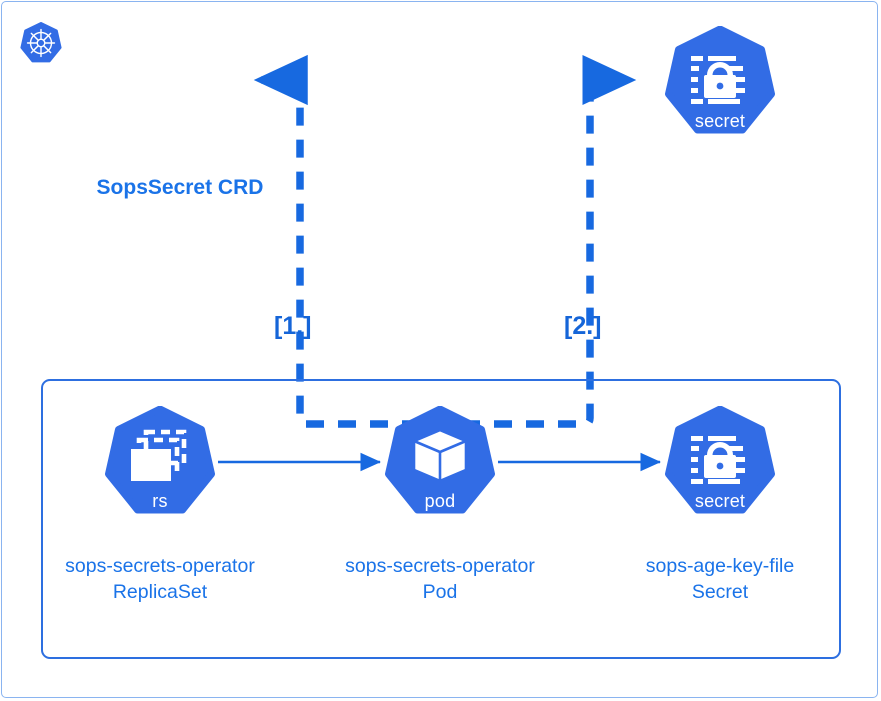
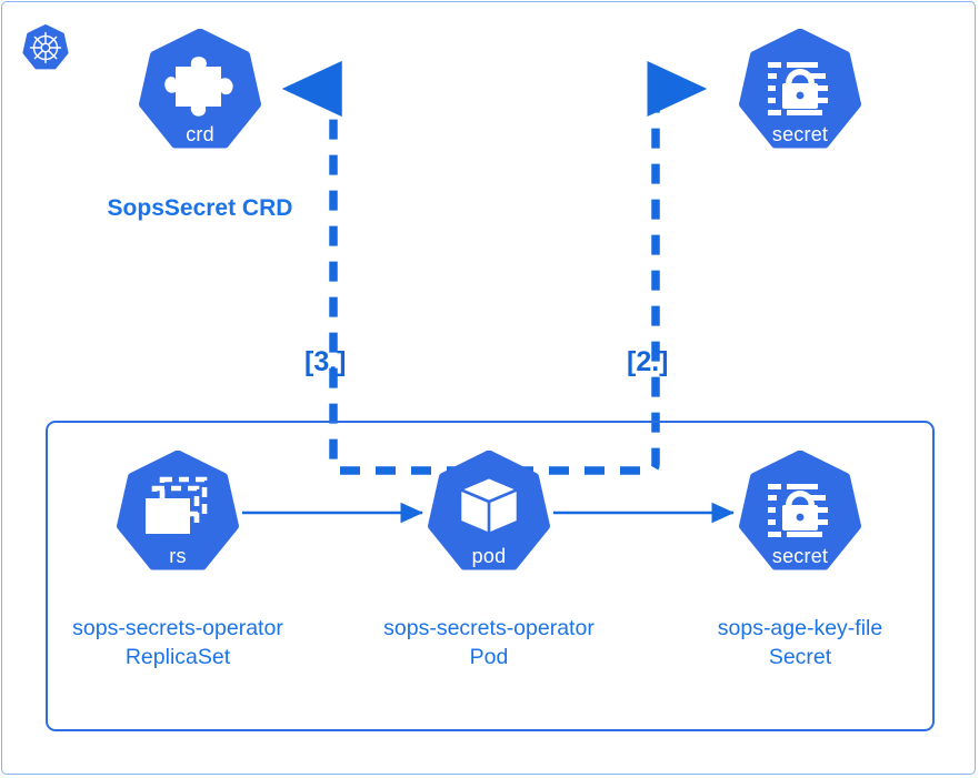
+ crd
  SopsSecret CRD
  secret
- [1.]
+ [3.]
  [2.]
  rs
  sops-secrets-operator
  ReplicaSet
  pod
  sops-secrets-operator
  Pod
  secret
  sops-age-key-file
  Secret
